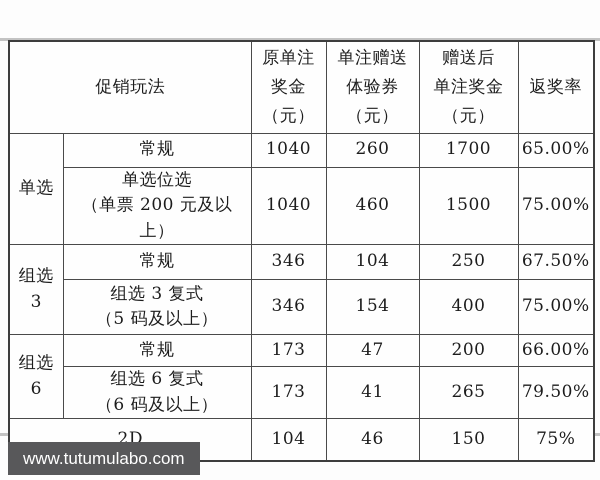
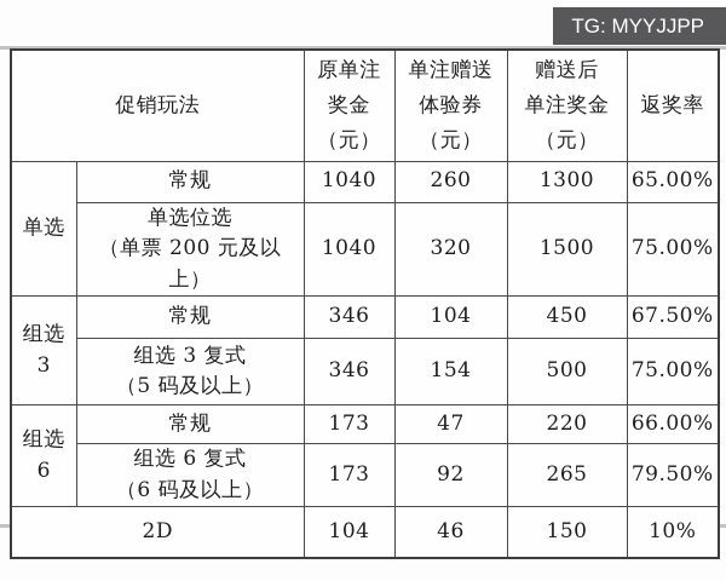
+ TG: MYYJJPP
  促销玩法	原单注 奖金 （元）	单注赠送 体验券 （元）	赠送后 单注奖金 （元）	返奖率
- 单选	常规	1040	260	1700	65.00%
+ 单选	常规	1040	260	1300	65.00%
- 单选位选 （单票 200 元及以上）	1040	460	1500	75.00%
+ 单选位选 （单票 200 元及以上）	1040	320	1500	75.00%
- 组选 3	常规	346	104	250	67.50%
+ 组选 3	常规	346	104	450	67.50%
- 组选 3 复式 （5 码及以上）	346	154	400	75.00%
+ 组选 3 复式 （5 码及以上）	346	154	500	75.00%
- 组选 6	常规	173	47	200	66.00%
+ 组选 6	常规	173	47	220	66.00%
- 组选 6 复式 （6 码及以上）	173	41	265	79.50%
+ 组选 6 复式 （6 码及以上）	173	92	265	79.50%
- 2D	104	46	150	75%
+ 2D	104	46	150	10%
- www.tutumulabo.com
